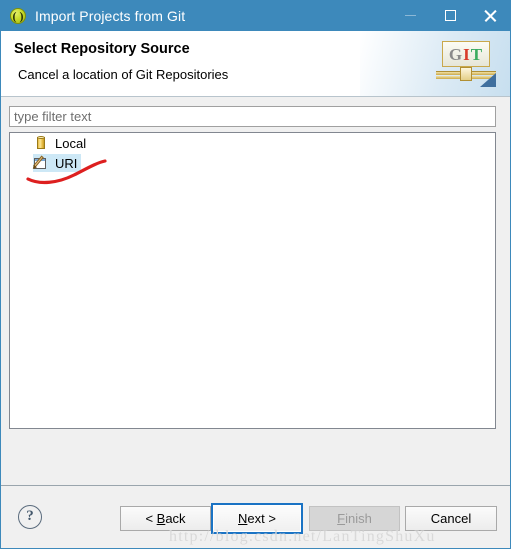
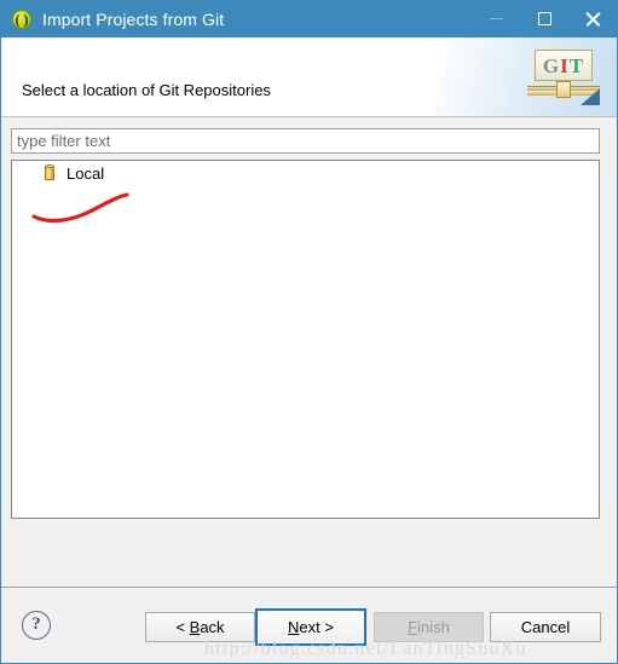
  ( )
  Import Projects from Git
- Select Repository Source
- Cancel a location of Git Repositories
+ Select a location of Git Repositories
  G
  I
  T
  type filter text
  Local
- URI
  ?
  < Back
  Next >
  Finish
  Cancel
  http://blog.csdn.net/LanTingShuXu
